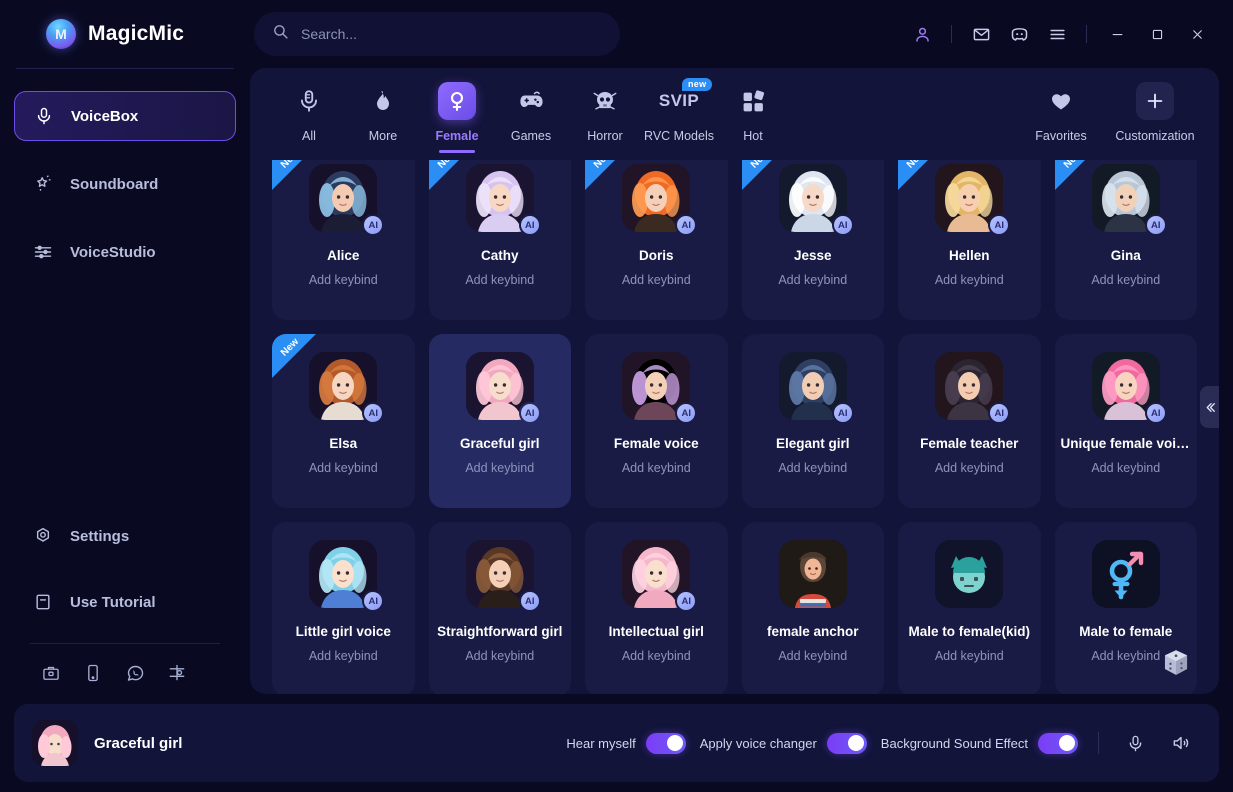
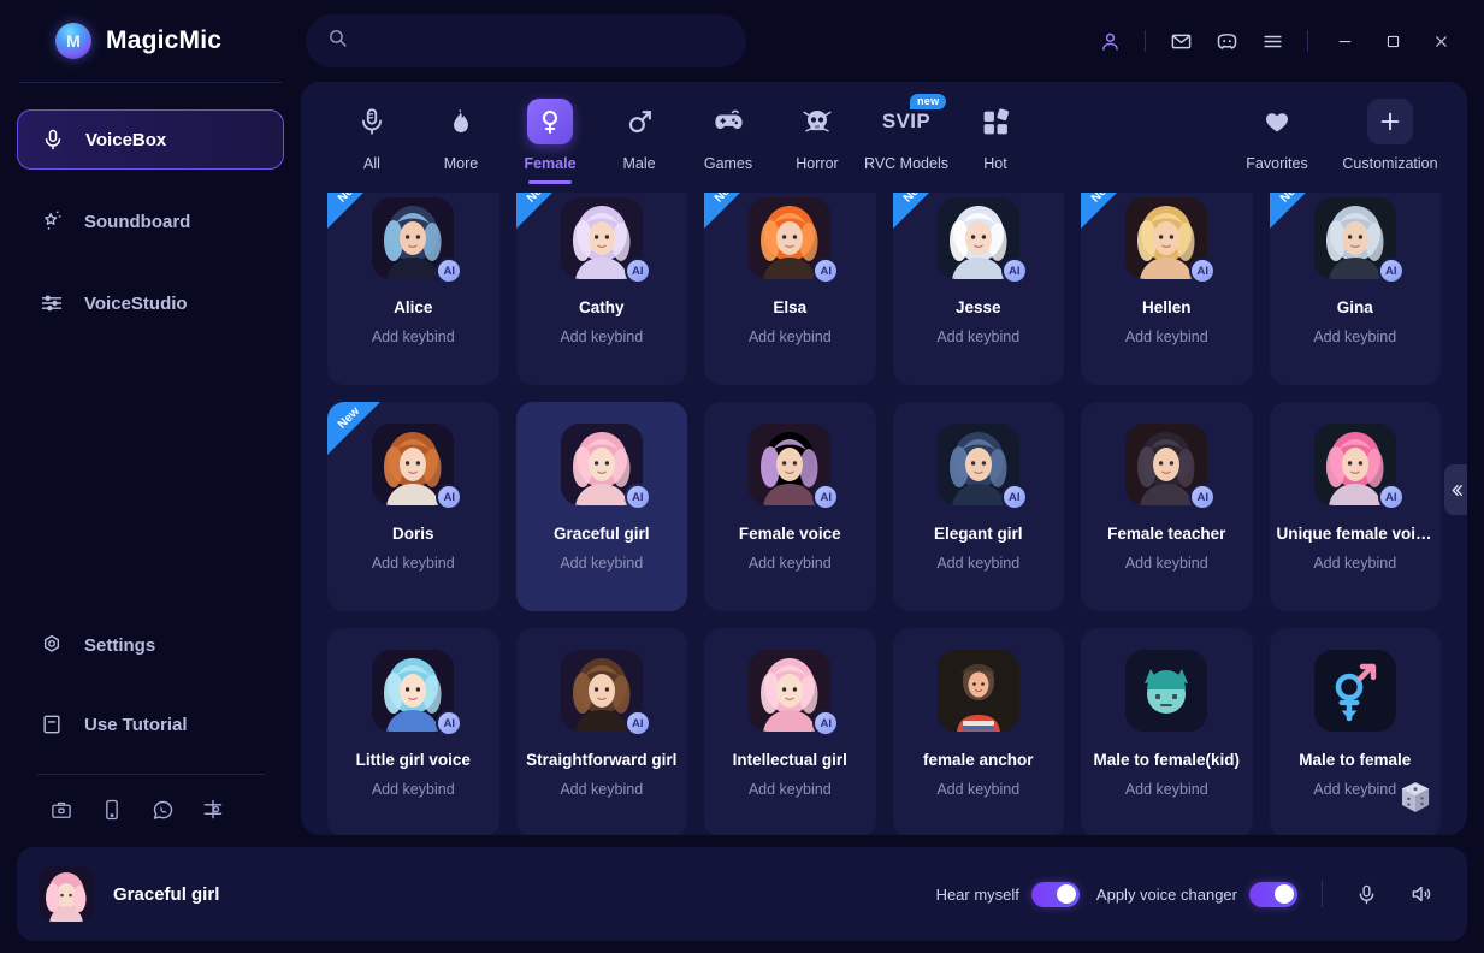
  MagicMic
- Search...
  VoiceBox
  Soundboard
  VoiceStudio
  Settings
  Use Tutorial
  AI
  Alice
  Add keybind
  AI
  Cathy
  Add keybind
  AI
- Doris
+ Elsa
  Add keybind
  AI
  Jesse
  Add keybind
  AI
  Hellen
  Add keybind
  AI
  Gina
  Add keybind
  AI
- Elsa
+ Doris
  Add keybind
  AI
  Graceful girl
  Add keybind
  AI
  Female voice
  Add keybind
  AI
  Elegant girl
  Add keybind
  AI
  Female teacher
  Add keybind
  AI
  Unique female voice
  Add keybind
  AI
  Little girl voice
  Add keybind
  AI
  Straightforward girl
  Add keybind
  AI
  Intellectual girl
  Add keybind
  female anchor
  Add keybind
  Male to female(kid)
  Add keybind
  Male to female
  Add keybind
  All
  More
  Female
+ Male
  Games
  Horror
  new
  SVIP
  RVC Models
  Hot
  Favorites
  Customization
  Graceful girl
  Hear myself
  Apply voice changer
- Background Sound Effect
